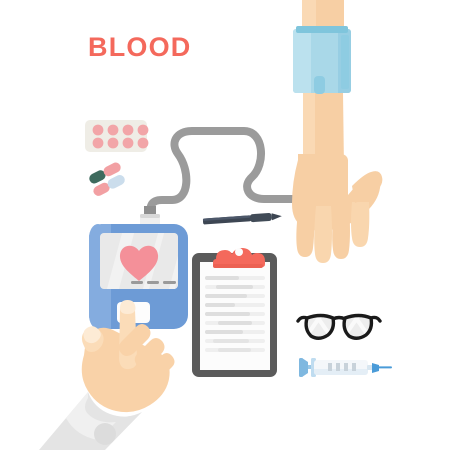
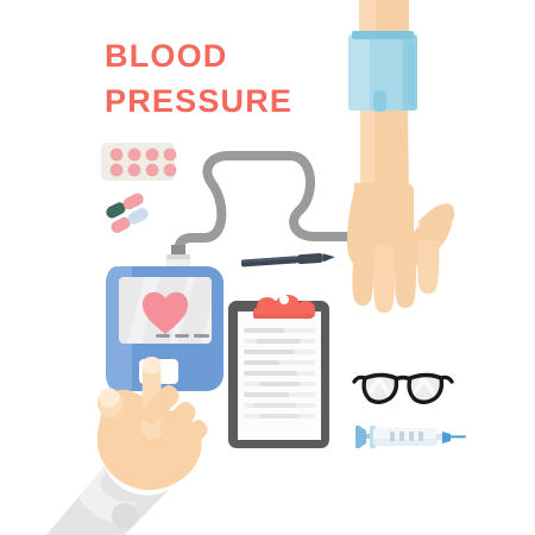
  BLOOD
+ PRESSURE
